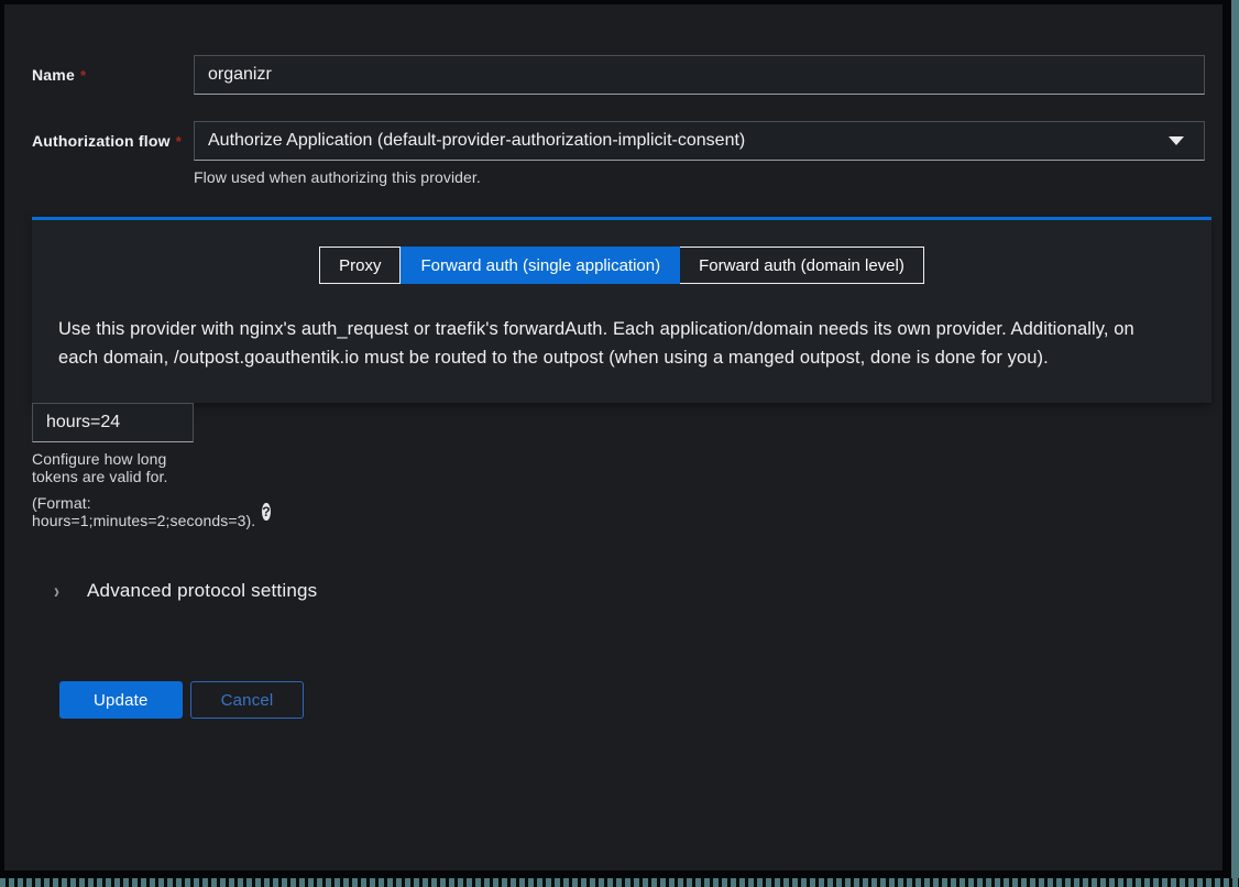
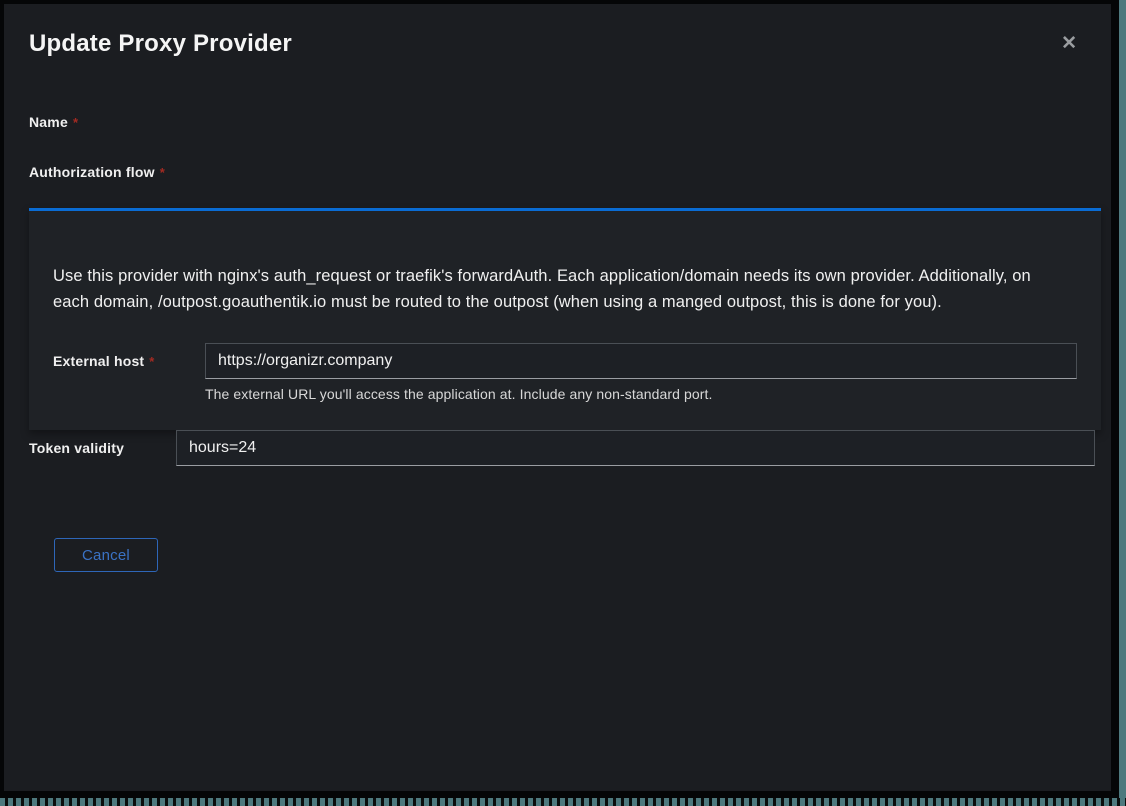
+ Update Proxy Provider
+ ✕
  Name *
- organizr
  Authorization flow *
- Authorize Application (default-provider-authorization-implicit-consent)
- Flow used when authorizing this provider.
- Proxy
- Forward auth (single application)
- Forward auth (domain level)
- Use this provider with nginx's auth_request or traefik's forwardAuth. Each application/domain needs its own provider. Additionally, on each domain, /outpost.goauthentik.io must be routed to the outpost (when using a manged outpost, done is done for you).
+ Use this provider with nginx's auth_request or traefik's forwardAuth. Each application/domain needs its own provider. Additionally, on each domain, /outpost.goauthentik.io must be routed to the outpost (when using a manged outpost, this is done for you).
+ External host *
+ https://organizr.company
+ The external URL you'll access the application at. Include any non-standard port.
+ Token validity
  hours=24
- Configure how long tokens are valid for.
- (Format: hours=1;minutes=2;seconds=3).
- ?
- ›
- Advanced protocol settings
- Update
  Cancel
